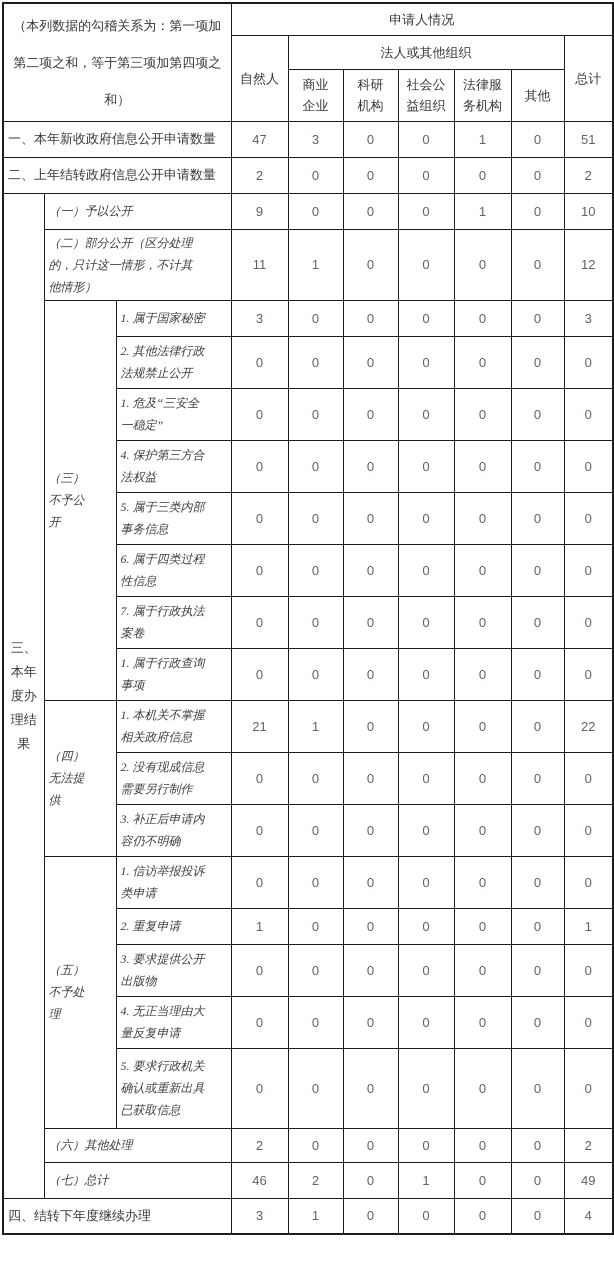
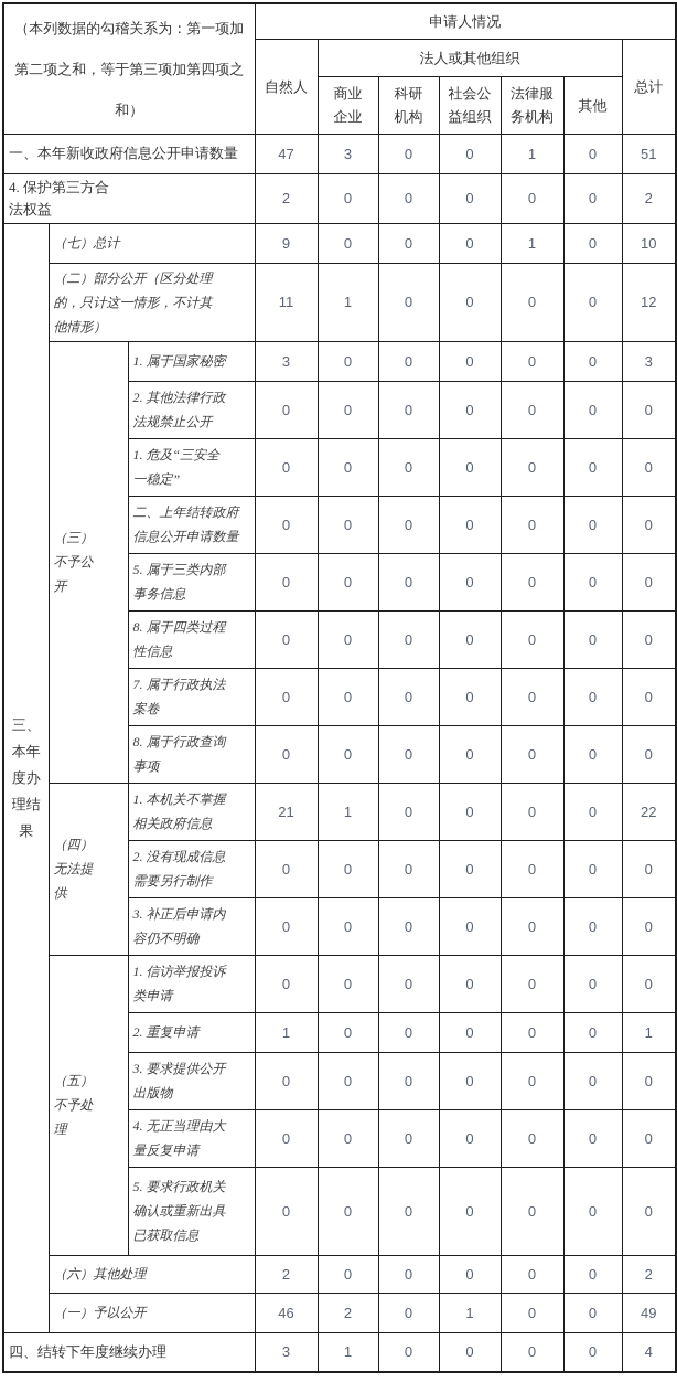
  （本列数据的勾稽关系为：第一项加 第二项之和，等于第三项加第四项之 和）	申请人情况
  自然人	法人或其他组织	总计
  商业 企业	科研 机构	社会公 益组织	法律服 务机构	其他
  一、本年新收政府信息公开申请数量	47	3	0	0	1	0	51
- 二、上年结转政府信息公开申请数量	2	0	0	0	0	0	2
+ 4. 保护第三方合 法权益	2	0	0	0	0	0	2
- 三、 本年 度办 理结 果	（一）予以公开	9	0	0	0	1	0	10
+ 三、 本年 度办 理结 果	（七）总计	9	0	0	0	1	0	10
  （二）部分公开（区分处理 的，只计这一情形，不计其 他情形）	11	1	0	0	0	0	12
  （三） 不予公 开	1. 属于国家秘密	3	0	0	0	0	0	3
  2. 其他法律行政 法规禁止公开	0	0	0	0	0	0	0
  1. 危及“三安全 一稳定”	0	0	0	0	0	0	0
- 4. 保护第三方合 法权益	0	0	0	0	0	0	0
+ 二、上年结转政府信息公开申请数量	0	0	0	0	0	0	0
  5. 属于三类内部 事务信息	0	0	0	0	0	0	0
- 6. 属于四类过程 性信息	0	0	0	0	0	0	0
+ 8. 属于四类过程 性信息	0	0	0	0	0	0	0
  7. 属于行政执法 案卷	0	0	0	0	0	0	0
- 1. 属于行政查询 事项	0	0	0	0	0	0	0
+ 8. 属于行政查询 事项	0	0	0	0	0	0	0
  （四） 无法提 供	1. 本机关不掌握 相关政府信息	21	1	0	0	0	0	22
  2. 没有现成信息 需要另行制作	0	0	0	0	0	0	0
  3. 补正后申请内 容仍不明确	0	0	0	0	0	0	0
  （五） 不予处 理	1. 信访举报投诉 类申请	0	0	0	0	0	0	0
  2. 重复申请	1	0	0	0	0	0	1
  3. 要求提供公开 出版物	0	0	0	0	0	0	0
  4. 无正当理由大 量反复申请	0	0	0	0	0	0	0
  5. 要求行政机关 确认或重新出具 已获取信息	0	0	0	0	0	0	0
  （六）其他处理	2	0	0	0	0	0	2
- （七）总计	46	2	0	1	0	0	49
+ （一）予以公开	46	2	0	1	0	0	49
  四、结转下年度继续办理	3	1	0	0	0	0	4
